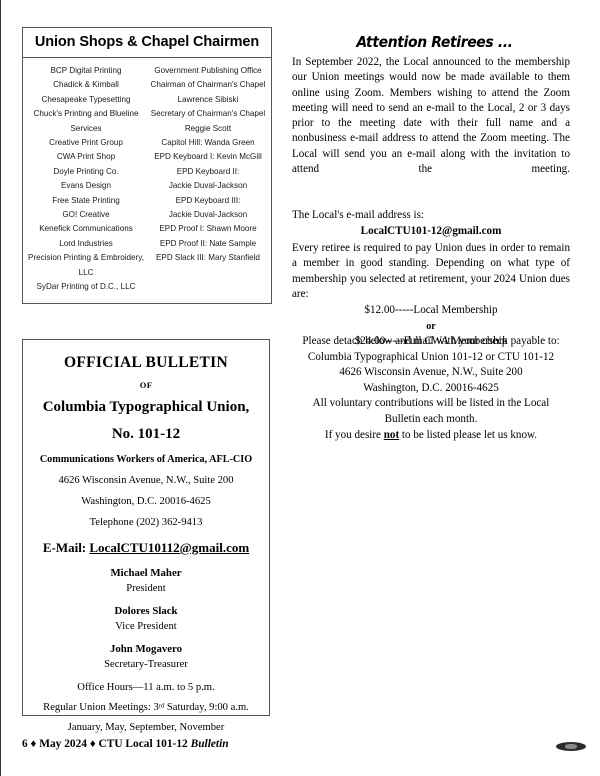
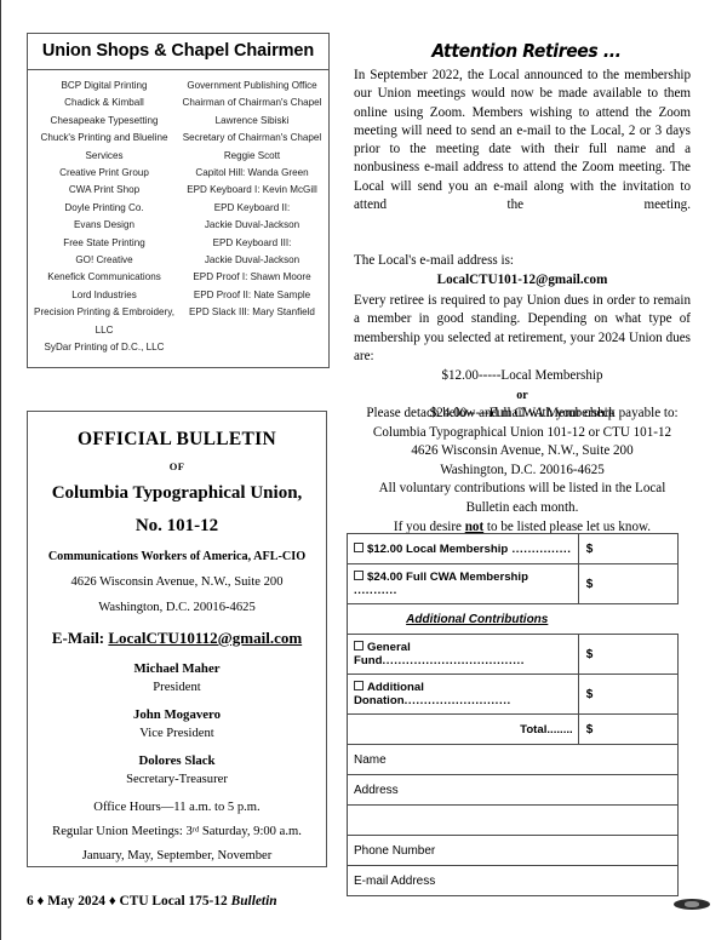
  Union Shops & Chapel Chairmen
  BCP Digital Printing
  Chadick & Kimball
  Chesapeake Typesetting
  Chuck's Printing and Blueline Services
  Creative Print Group
  CWA Print Shop
  Doyle Printing Co.
  Evans Design
  Free State Printing
  GO! Creative
  Kenefick Communications
  Lord Industries
  Precision Printing & Embroidery, LLC
  SyDar Printing of D.C., LLC
  Government Publishing Office
  Chairman of Chairman's Chapel
  Lawrence Sibiski
  Secretary of Chairman's Chapel
  Reggie Scott
  Capitol Hill: Wanda Green
  EPD Keyboard I: Kevin McGill
  EPD Keyboard II:
  Jackie Duval-Jackson
  EPD Keyboard III:
  Jackie Duval-Jackson
  EPD Proof I: Shawn Moore
  EPD Proof II: Nate Sample
  EPD Slack III: Mary Stanfield
  OFFICIAL BULLETIN
  OF
  Columbia Typographical Union,
  No. 101-12
  Communications Workers of America, AFL-CIO
  4626 Wisconsin Avenue, N.W., Suite 200
  Washington, D.C. 20016-4625
- Telephone (202) 362-9413
  E-Mail: LocalCTU10112@gmail.com
  Michael Maher
  President
- Dolores Slack
+ John Mogavero
  Vice President
- John Mogavero
+ Dolores Slack
  Secretary-Treasurer
  Office Hours—11 a.m. to 5 p.m.
  Regular Union Meetings: 3 Saturday, 9:00 a.m.
  January, May, September, November
  Attention Retirees ...
  In September 2022, the Local announced to the membership our Union meetings would now be made available to them online using Zoom. Members wishing to attend the Zoom meeting will need to send an e-mail to the Local, 2 or 3 days prior to the meeting date with their full name and a nonbusiness e-mail address to attend the Zoom meeting. The Local will send you an e-mail along with the invitation to attend the meeting.
  The Local's e-mail address is:
  LocalCTU101-12@gmail.com
  Every retiree is required to pay Union dues in order to remain a member in good standing. Depending on what type of membership you selected at retirement, your 2024 Union dues are:
  $12.00-----Local Membership
  or
  $24.00-----Full CWA Membership
  Please detach below and mail with your check payable to:
  Columbia Typographical Union 101-12 or CTU 101-12
  4626 Wisconsin Avenue, N.W., Suite 200
  Washington, D.C. 20016-4625
  All voluntary contributions will be listed in the Local
  Bulletin each month.
  If you desire not to be listed please let us know.
+ $12.00 Local Membership ...............	$
+ $24.00 Full CWA Membership ...........	$
+ Additional Contributions
+ General Fund....................................	$
+ Additional Donation...........................	$
+ Total........	$
+ Name
+ Address
+ Phone Number
+ E-mail Address
- 6 ♦ May 2024 ♦ CTU Local 101-12 Bulletin
+ 6 ♦ May 2024 ♦ CTU Local 175-12 Bulletin
